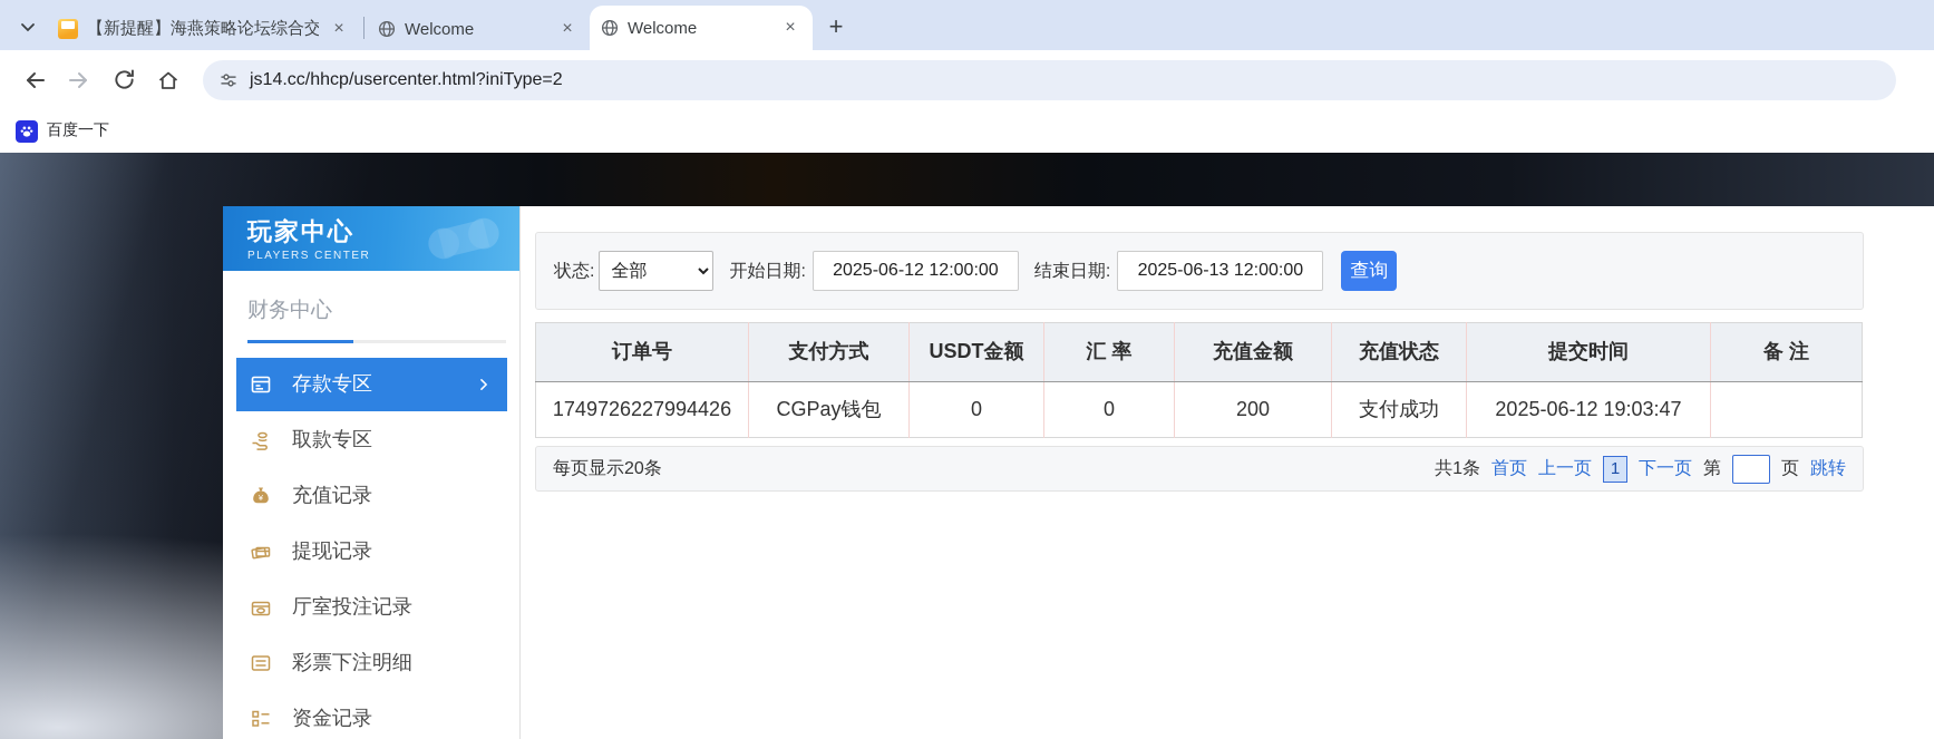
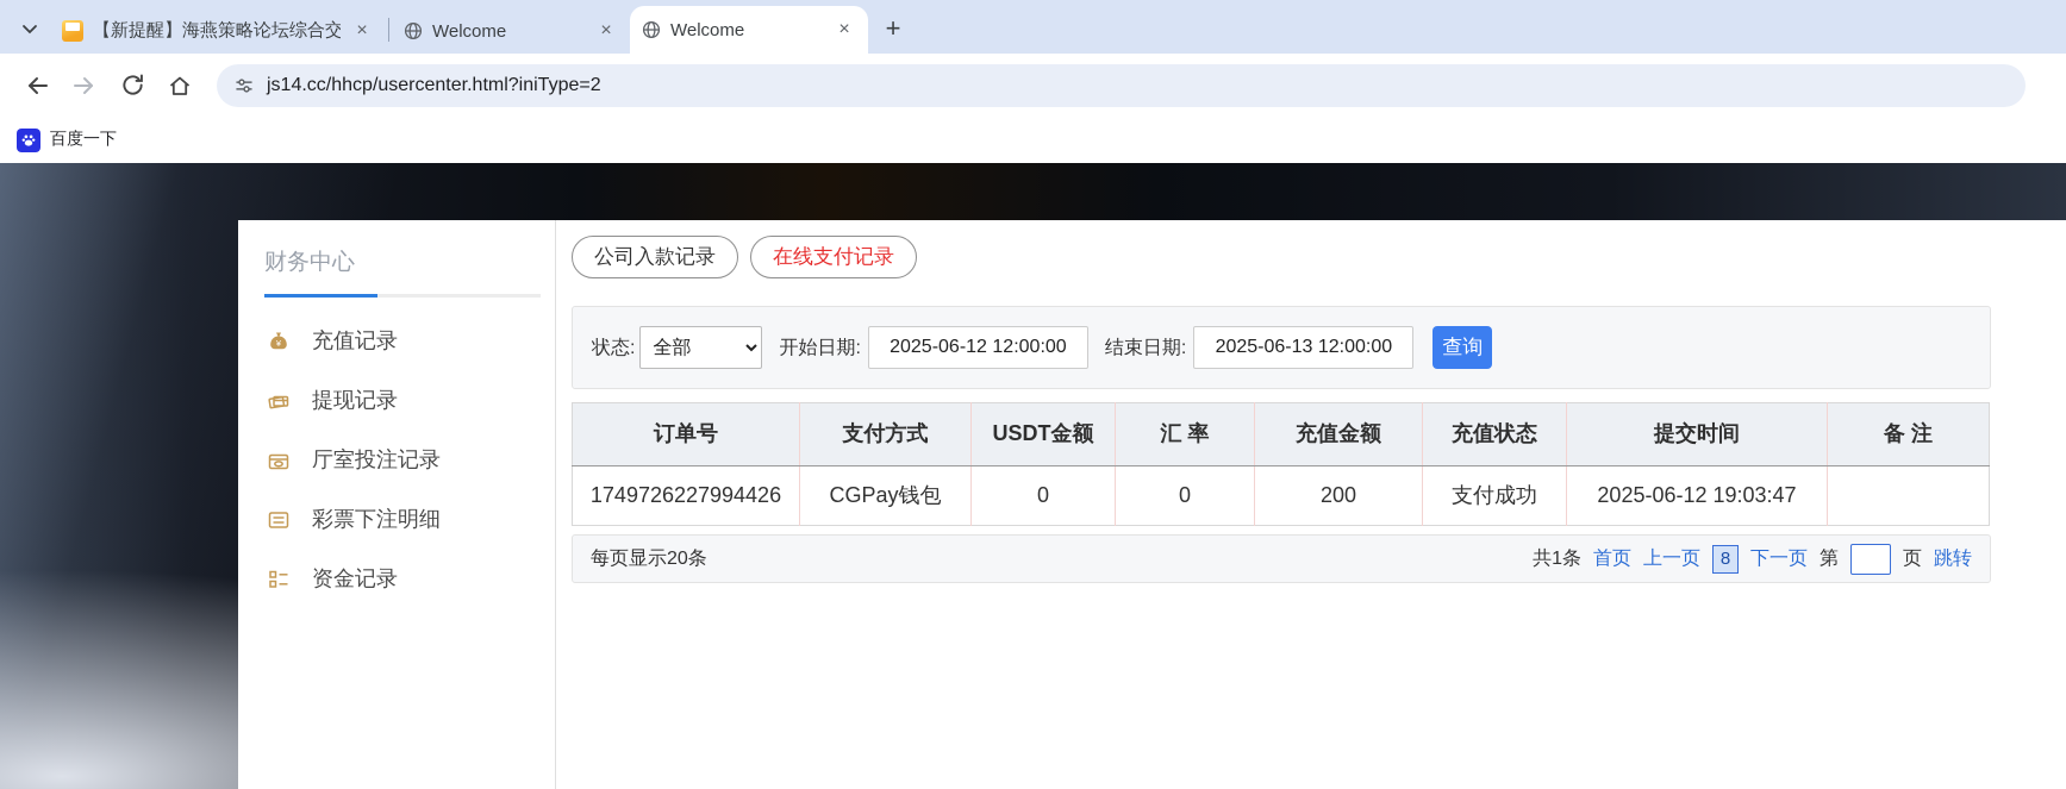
  【新提醒】海燕策略论坛综合交
  ×
  Welcome
  ×
  Welcome
  ×
  +
  js14.cc/hhcp/usercenter.html?iniType=2
  百度一下
- 玩家中心
- PLAYERS CENTER
  财务中心
- 存款专区
- 取款专区
  ¥
  充值记录
  提现记录
  厅室投注记录
  彩票下注明细
  资金记录
+ 公司入款记录
+ 在线支付记录
  状态:
  全部
  开始日期:
  2025-06-12 12:00:00
  结束日期:
  2025-06-13 12:00:00
  查询
  订单号	支付方式	USDT金额	汇 率	充值金额	充值状态	提交时间	备 注
  1749726227994426	CGPay钱包	0	0	200	支付成功	2025-06-12 19:03:47
  每页显示20条
  共1条
  首页
  上一页
- 1
+ 8
  下一页
  第
  页
  跳转
